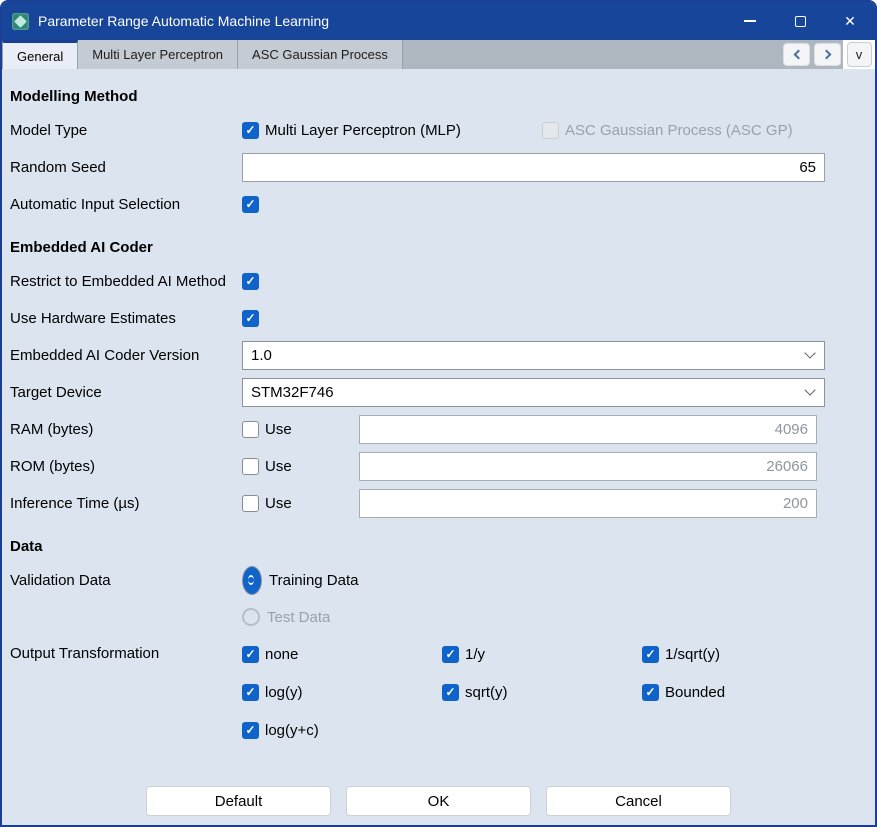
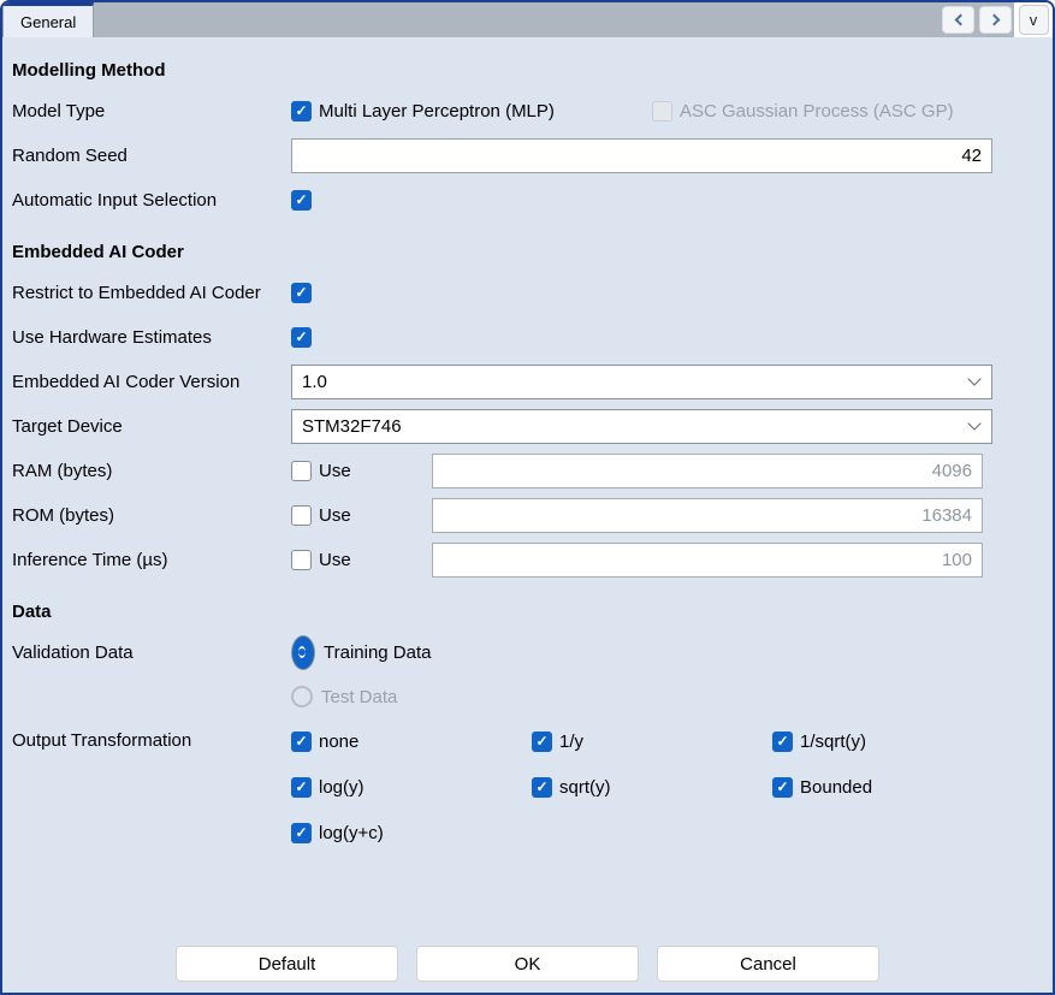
- Parameter Range Automatic Machine Learning
- ✕
  General
- Multi Layer Perceptron
- ASC Gaussian Process
  v
  Modelling Method
  Model Type
  ✓
  Multi Layer Perceptron (MLP)
  ASC Gaussian Process (ASC GP)
  Random Seed
- 65
+ 42
  Automatic Input Selection
  ✓
  Embedded AI Coder
- Restrict to Embedded AI Method
+ Restrict to Embedded AI Coder
  ✓
  Use Hardware Estimates
  ✓
  Embedded AI Coder Version
  1.0
  Target Device
  STM32F746
  RAM (bytes)
  Use
  4096
  ROM (bytes)
  Use
- 26066
+ 16384
  Inference Time (µs)
  Use
- 200
+ 100
  Data
  Validation Data
  Training Data
  Test Data
  Output Transformation
  ✓
  none
  ✓
  1/y
  ✓
  1/sqrt(y)
  ✓
  log(y)
  ✓
  sqrt(y)
  ✓
  Bounded
  ✓
  log(y+c)
  Default
  OK
  Cancel
